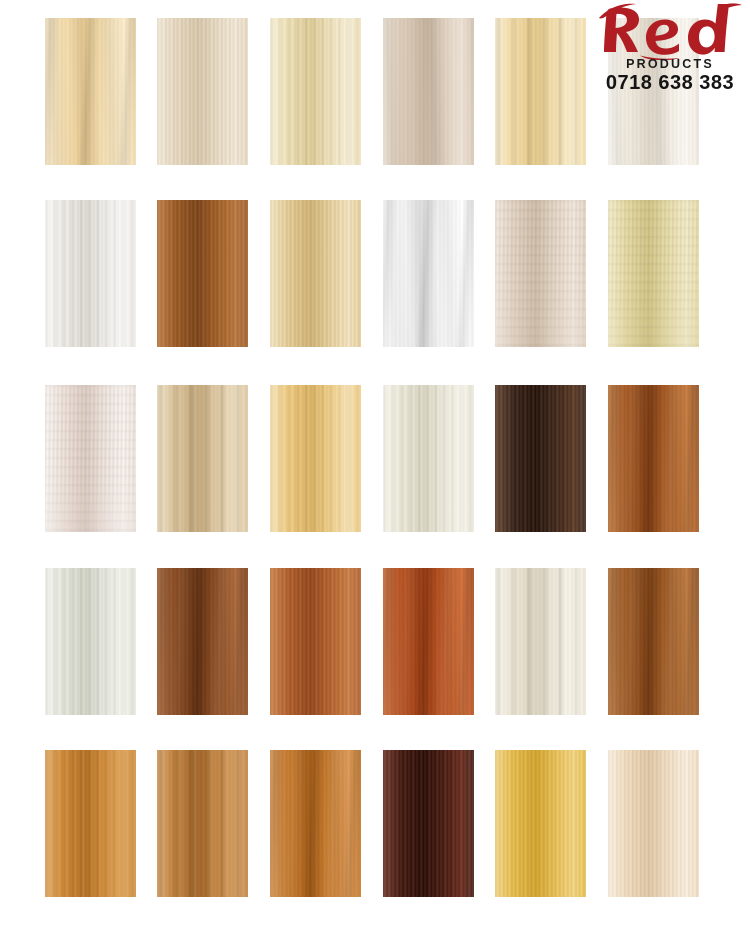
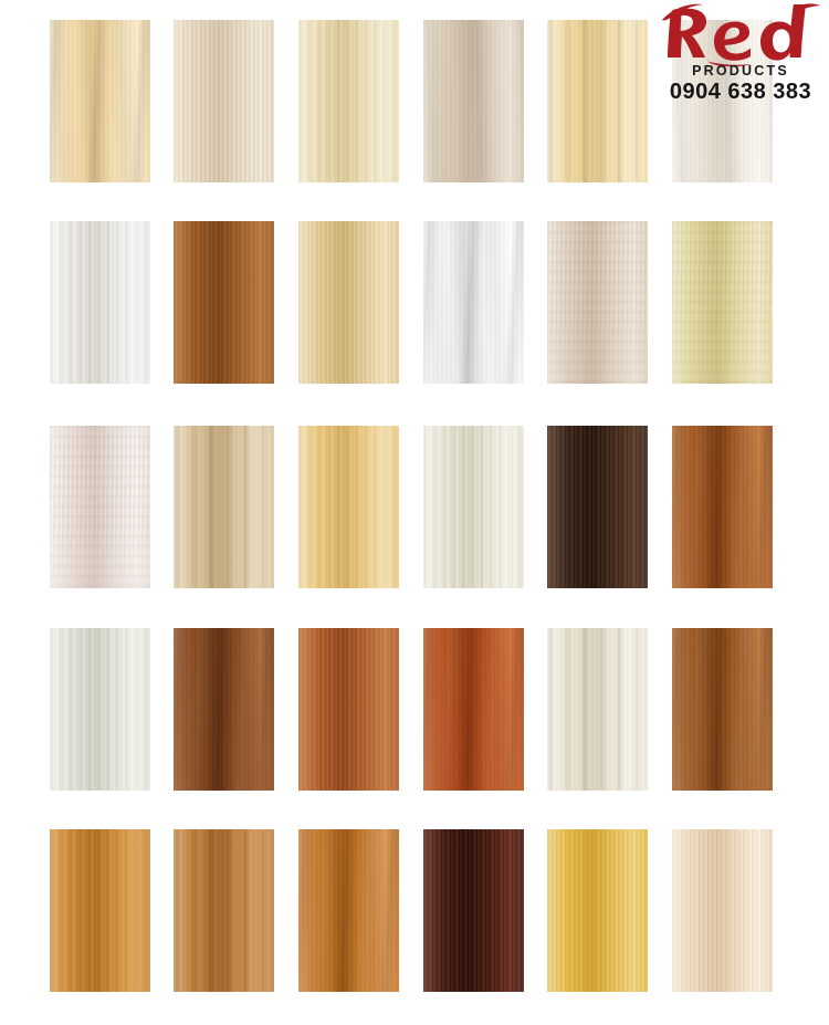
  PRODUCTS
- 0718 638 383
+ 0904 638 383
